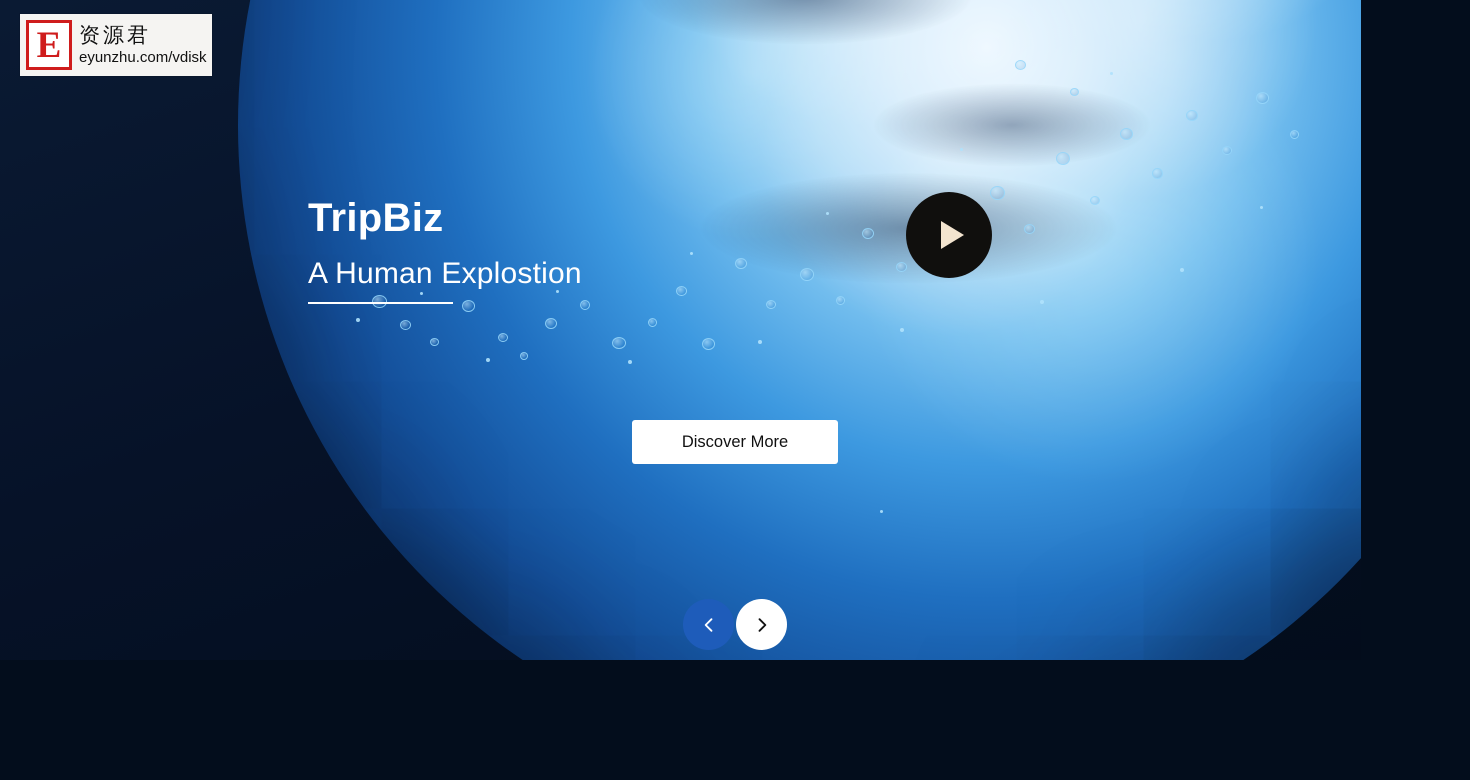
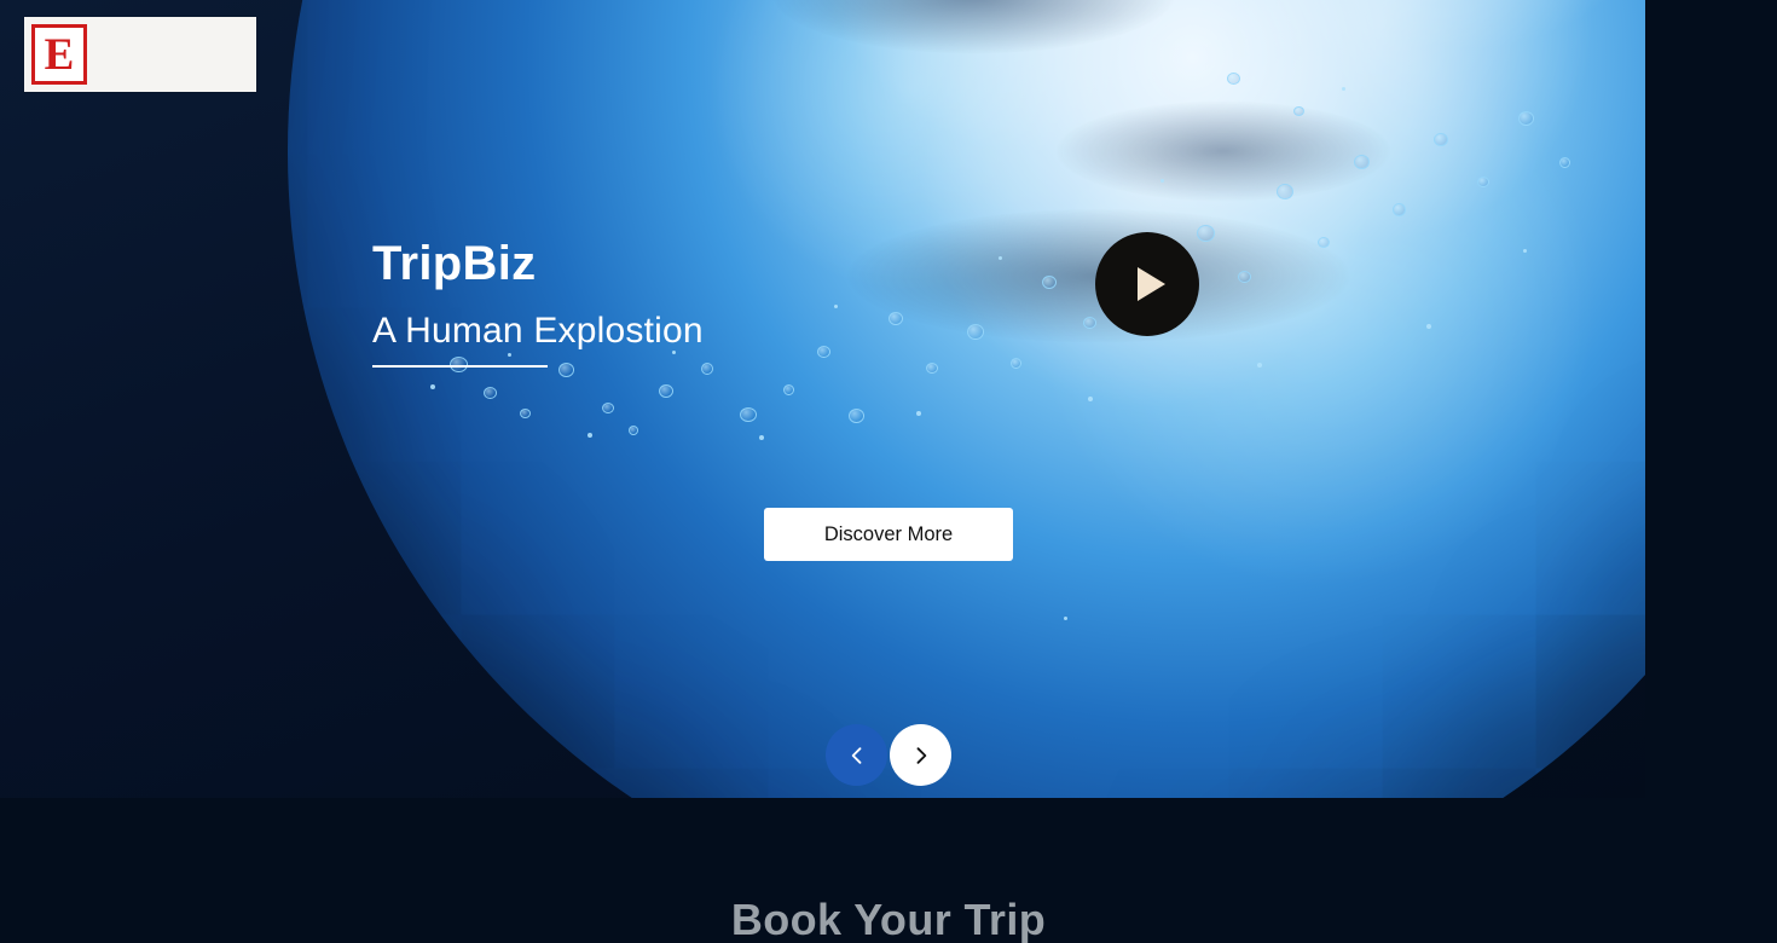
  TripBiz
  A Human Explostion
  Discover More
+ Book Your Trip
  E
- 资源君
- eyunzhu.com/vdisk
